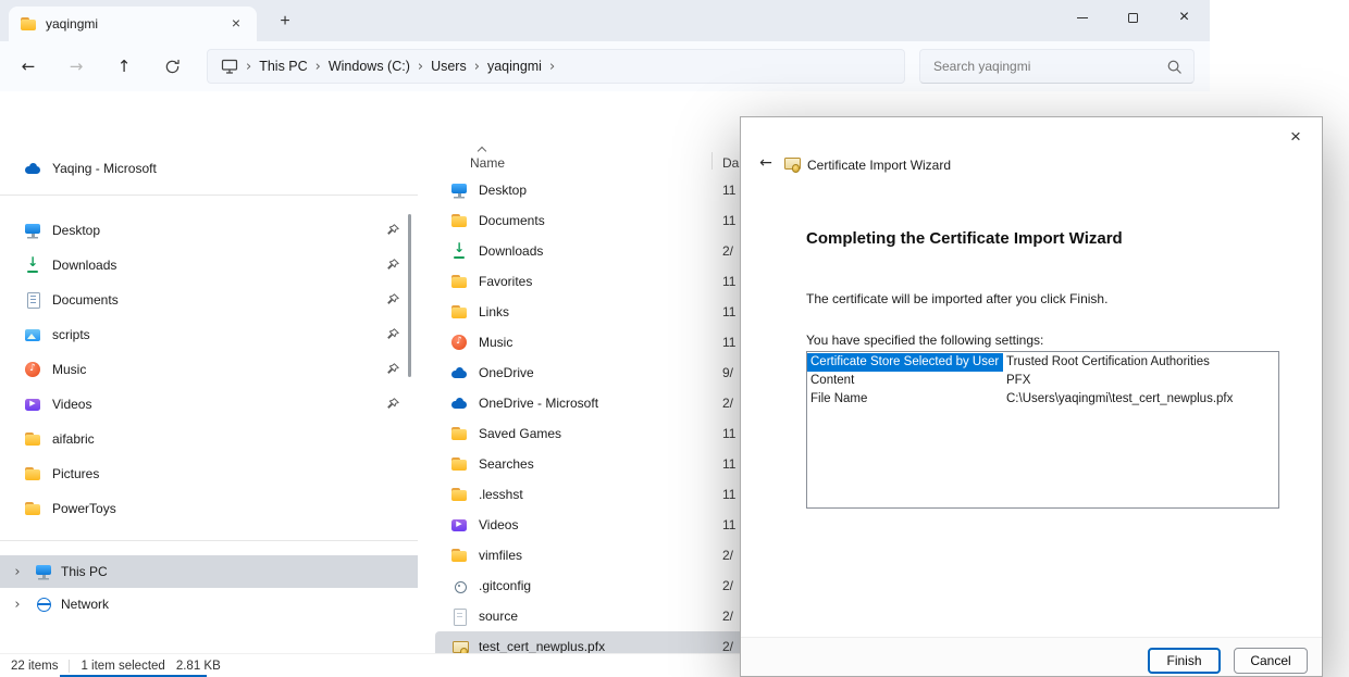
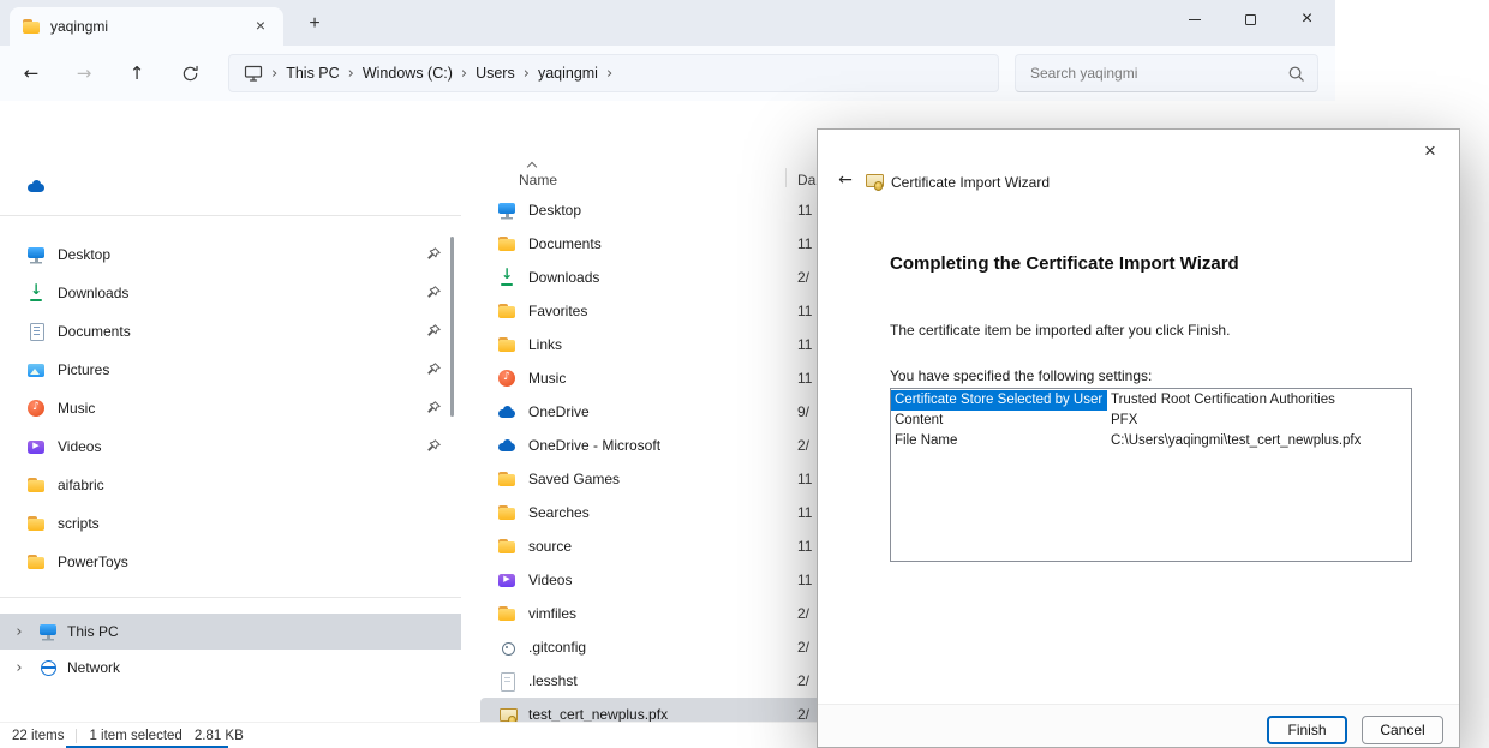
  yaqingmi
  ×
  +
  ×
  ←
  →
  ↑
  ›
  This PC
  ›
  Windows (C:)
  ›
  Users
  ›
  yaqingmi
  ›
  Search yaqingmi
- Yaqing - Microsoft
  Desktop
  Downloads
  Documents
- scripts
+ Pictures
  Music
  Videos
  aifabric
- Pictures
+ scripts
  PowerToys
  ›
  This PC
  ›
  Network
  Name
  Da
  Desktop
  11
  Documents
  11
  Downloads
  2/
  Favorites
  11
  Links
  11
  Music
  11
  OneDrive
  9/
  OneDrive - Microsoft
  2/
  Saved Games
  11
  Searches
  11
- .lesshst
+ source
  11
  Videos
  11
  vimfiles
  2/
  .gitconfig
  2/
- source
+ .lesshst
  2/
  test_cert_newplus.pfx
  2/
  22 items
  1 item selected
  2.81 KB
  ×
  ←
  Certificate Import Wizard
  Completing the Certificate Import Wizard
- The certificate will be imported after you click Finish.
+ The certificate item be imported after you click Finish.
  You have specified the following settings:
  Certificate Store Selected by User
  Trusted Root Certification Authorities
  Content
  PFX
  File Name
  C:\Users\yaqingmi\test_cert_newplus.pfx
  Finish
  Cancel
